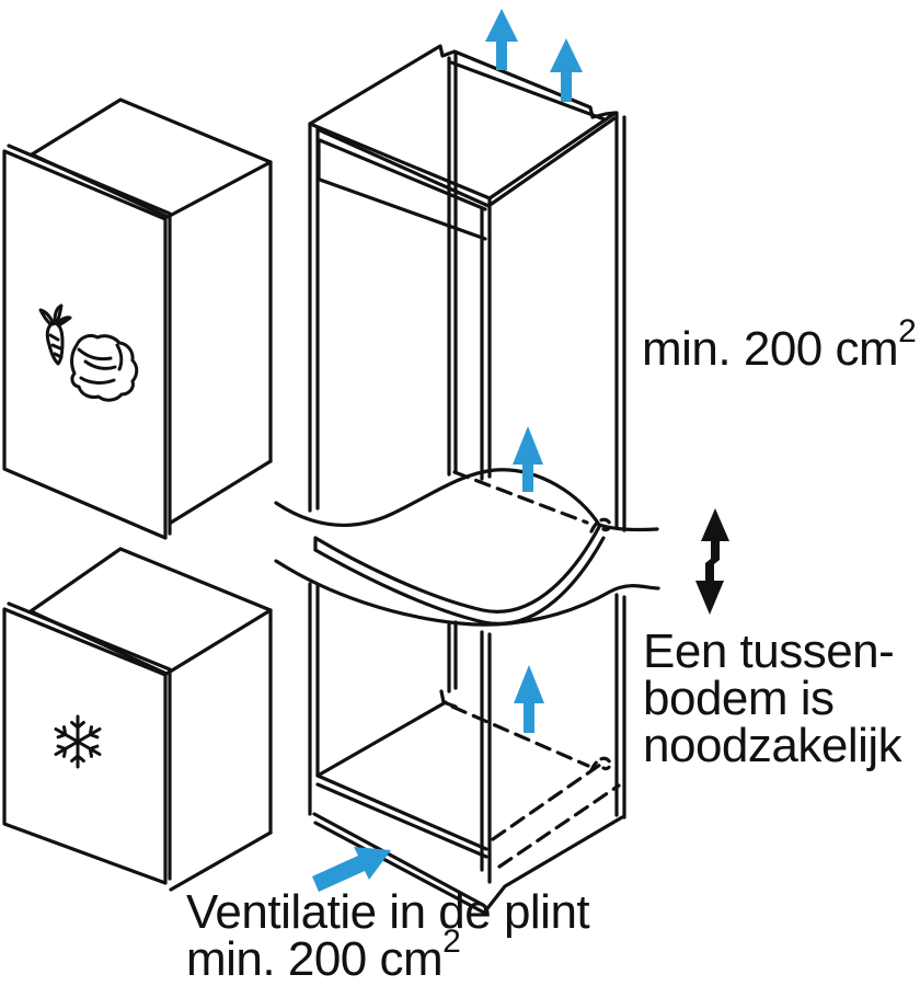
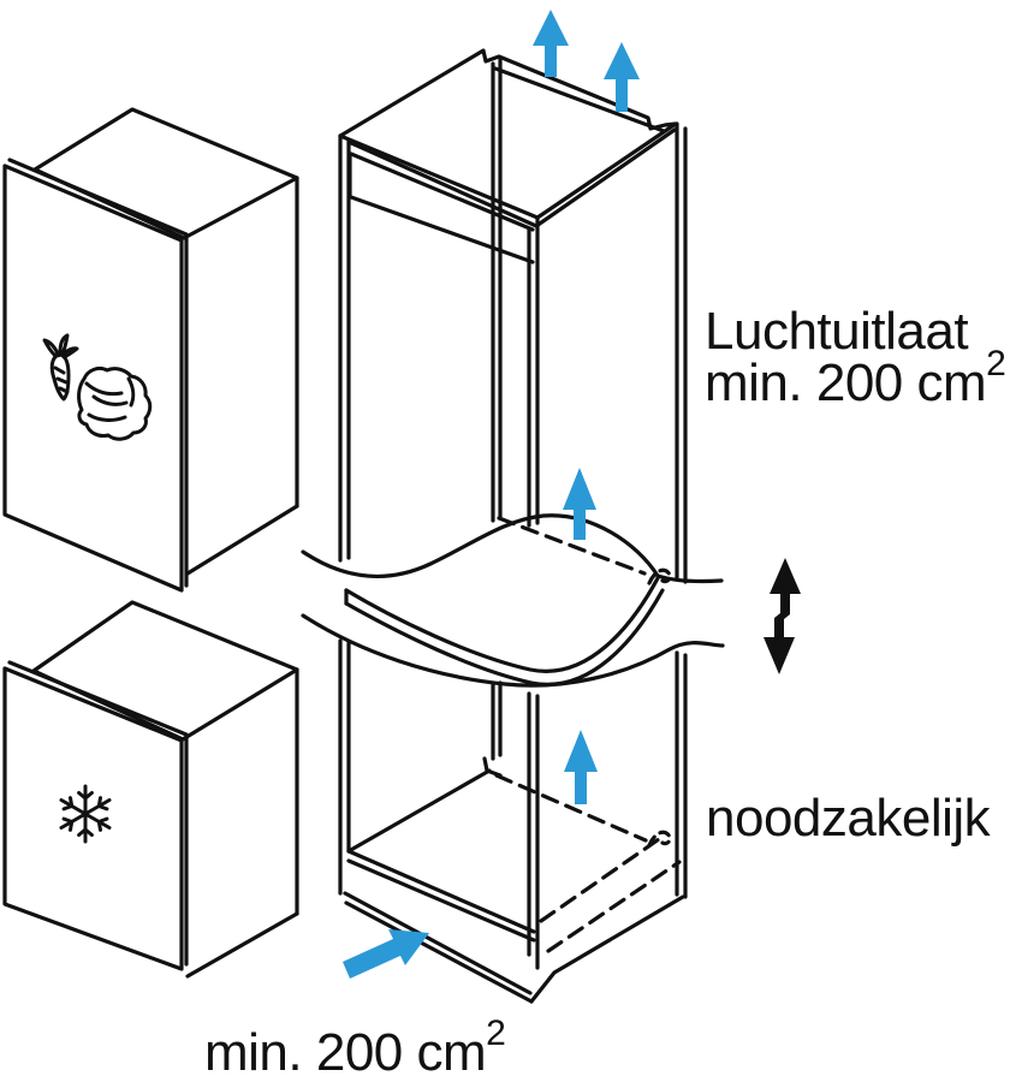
+ Luchtuitlaat
  min. 200 cm2
- Een tussen-
- bodem is
  noodzakelijk
- Ventilatie in de plint
  min. 200 cm2
